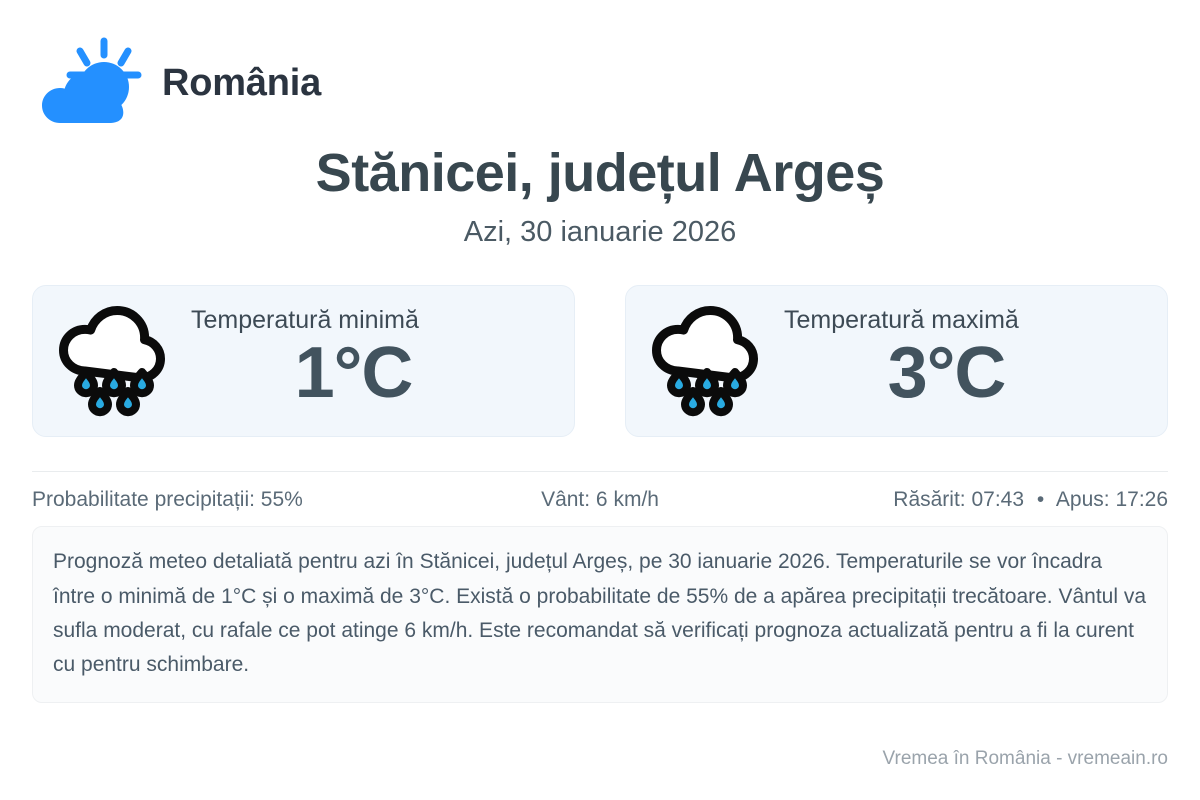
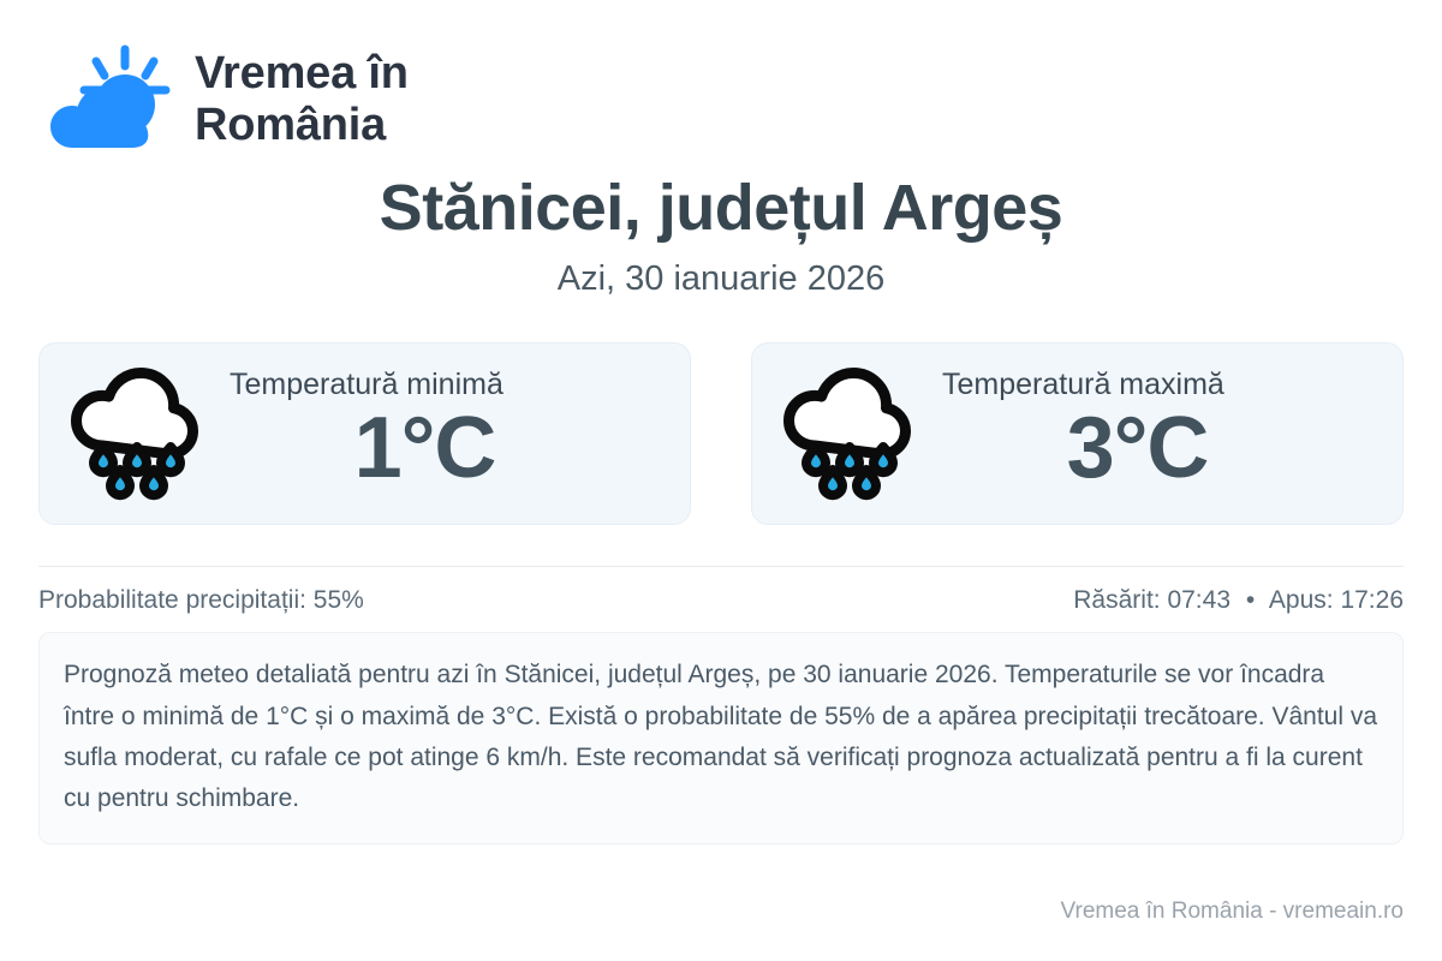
+ Vremea în
  România
  Stănicei, județul Argeș
  Azi, 30 ianuarie 2026
  Temperatură minimă
  1°C
  Temperatură maximă
  3°C
  Probabilitate precipitații: 55%
- Vânt: 6 km/h
  Răsărit: 07:43 • Apus: 17:26
  Prognoză meteo detaliată pentru azi în Stănicei, județul Argeș, pe 30 ianuarie 2026. Temperaturile se vor încadra între o minimă de 1°C și o maximă de 3°C. Există o probabilitate de 55% de a apărea precipitații trecătoare. Vântul va sufla moderat, cu rafale ce pot atinge 6 km/h. Este recomandat să verificați prognoza actualizată pentru a fi la curent cu pentru schimbare.
  Vremea în România - vremeain.ro
